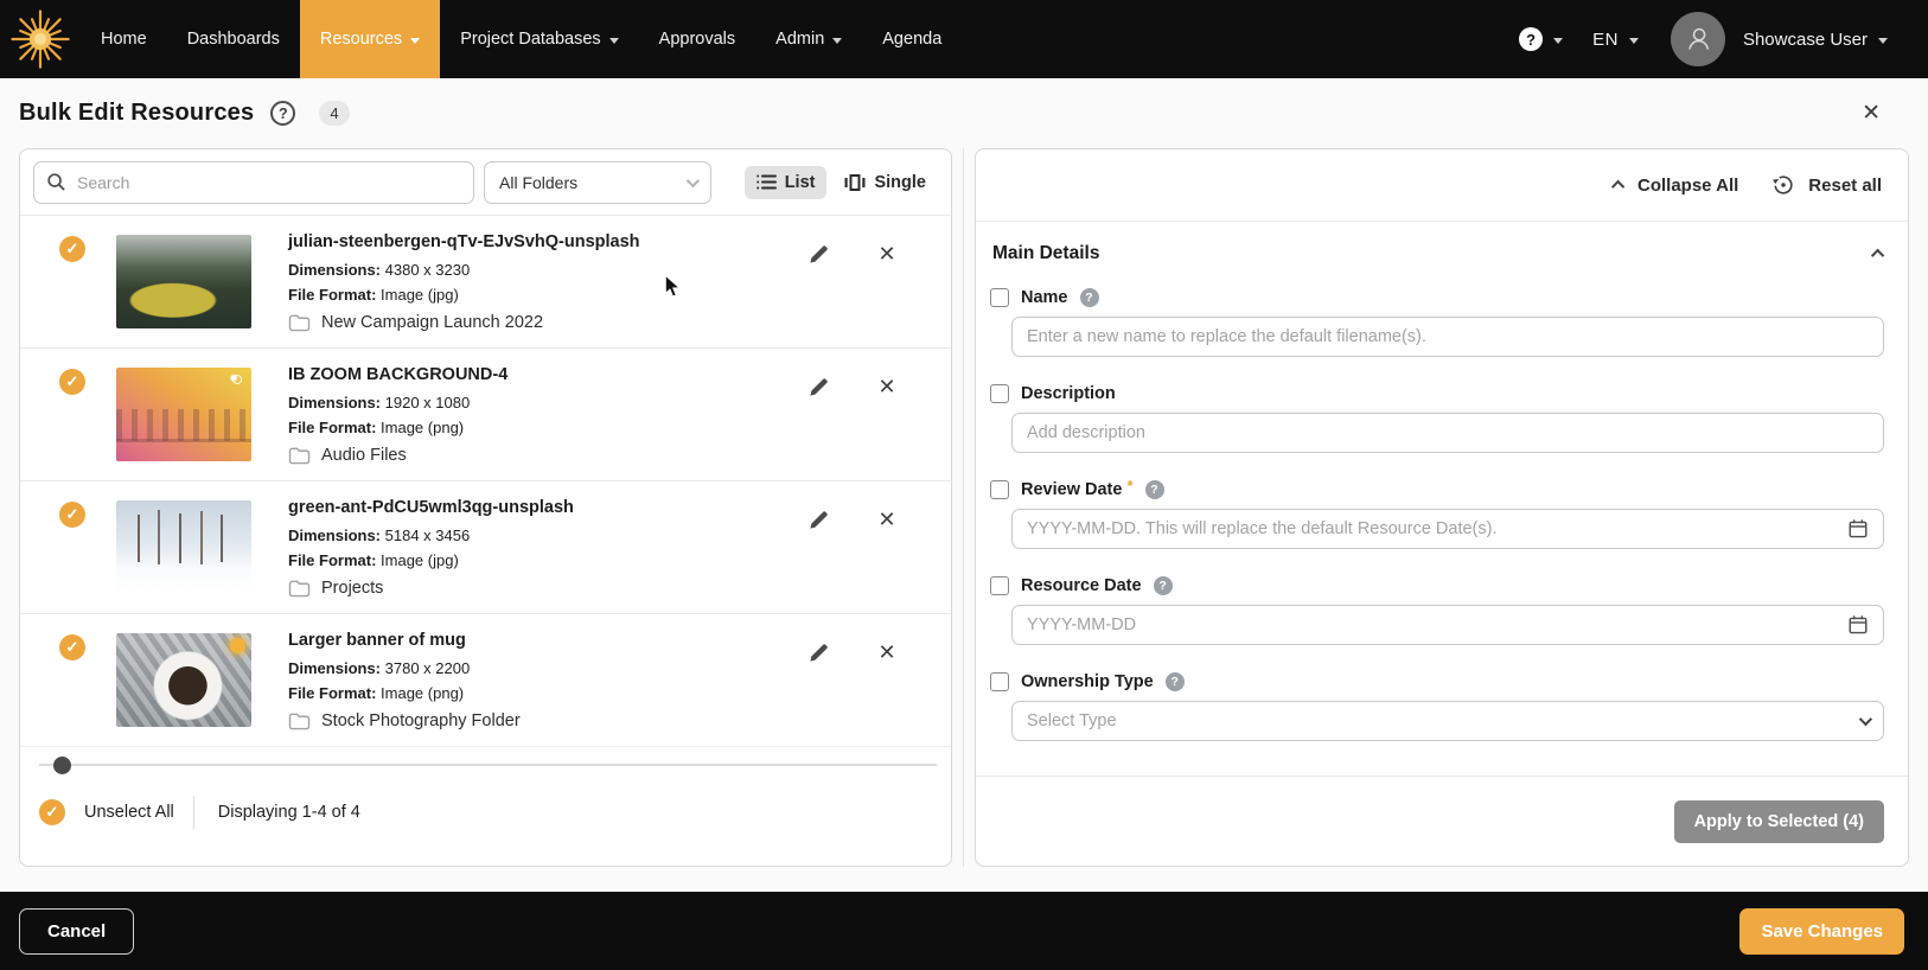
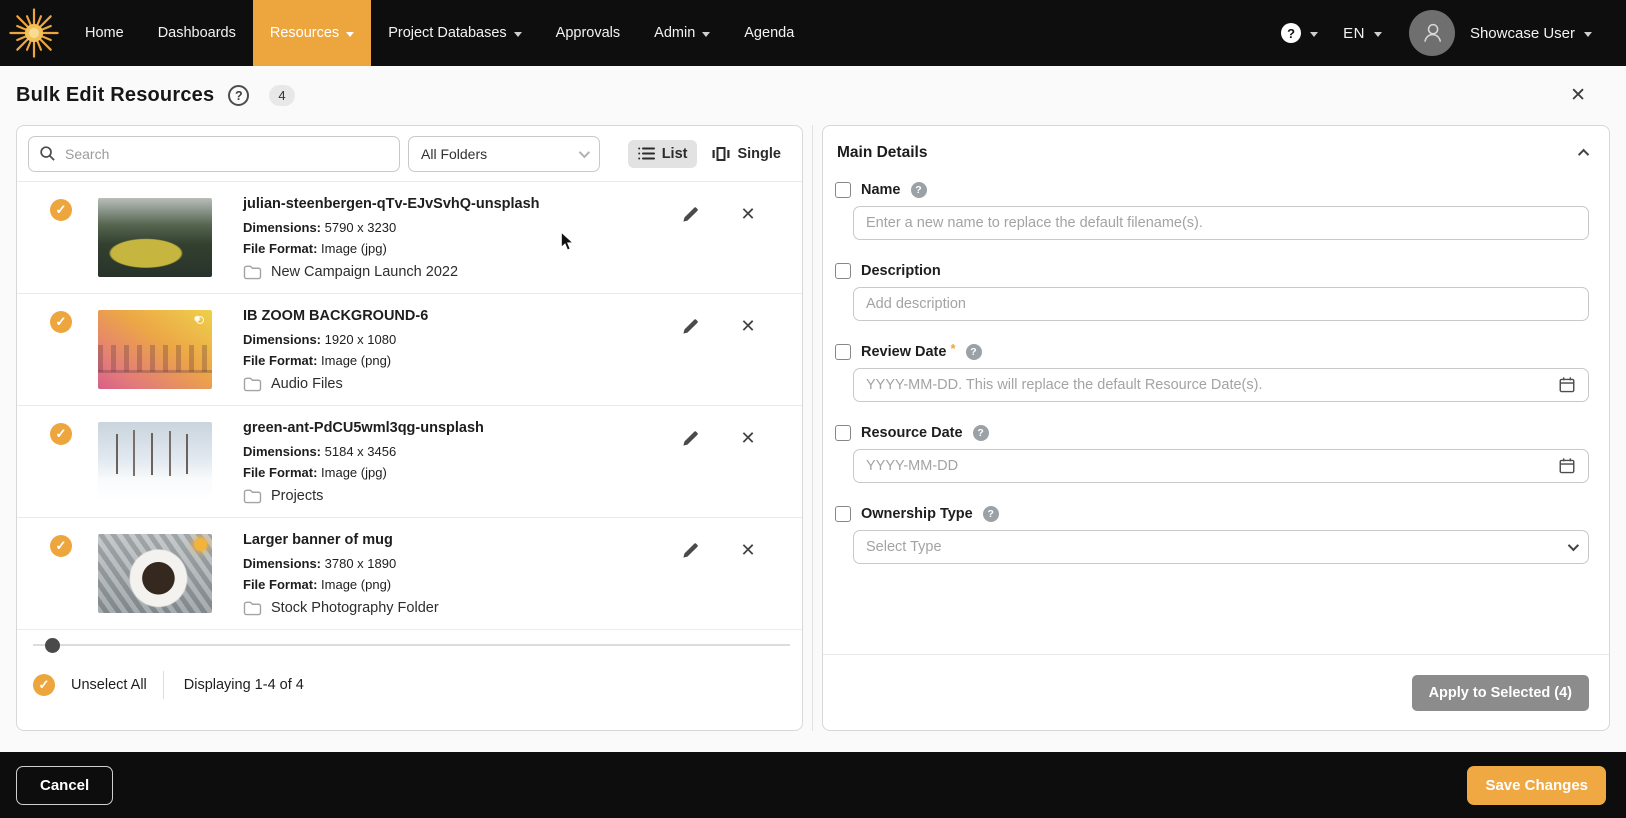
  Home
  Dashboards
  Resources
  Project Databases
  Approvals
  Admin
  Agenda
  ?
  EN
  Showcase User
  Bulk Edit Resources
  ?
  4
  ✕
  Search
  All Folders
  List
  Single
  ✓
  julian-steenbergen-qTv-EJvSvhQ-unsplash
- Dimensions: 4380 x 3230
+ Dimensions: 5790 x 3230
  File Format: Image (jpg)
  New Campaign Launch 2022
  ✕
  ✓
- IB ZOOM BACKGROUND-4
+ IB ZOOM BACKGROUND-6
  Dimensions: 1920 x 1080
  File Format: Image (png)
  Audio Files
  ✕
  ✓
  green-ant-PdCU5wml3qg-unsplash
  Dimensions: 5184 x 3456
  File Format: Image (jpg)
  Projects
  ✕
  ✓
  Larger banner of mug
- Dimensions: 3780 x 2200
+ Dimensions: 3780 x 1890
  File Format: Image (png)
  Stock Photography Folder
  ✕
  ✓
  Unselect All
  Displaying 1-4 of 4
- Collapse All
- Reset all
  Main Details
  Name
  ?
  Enter a new name to replace the default filename(s).
  Description
  Add description
  Review Date
  *
  ?
  YYYY-MM-DD. This will replace the default Resource Date(s).
  Resource Date
  ?
  YYYY-MM-DD
  Ownership Type
  ?
  Select Type
  Apply to Selected (4)
  Cancel
  Save Changes
